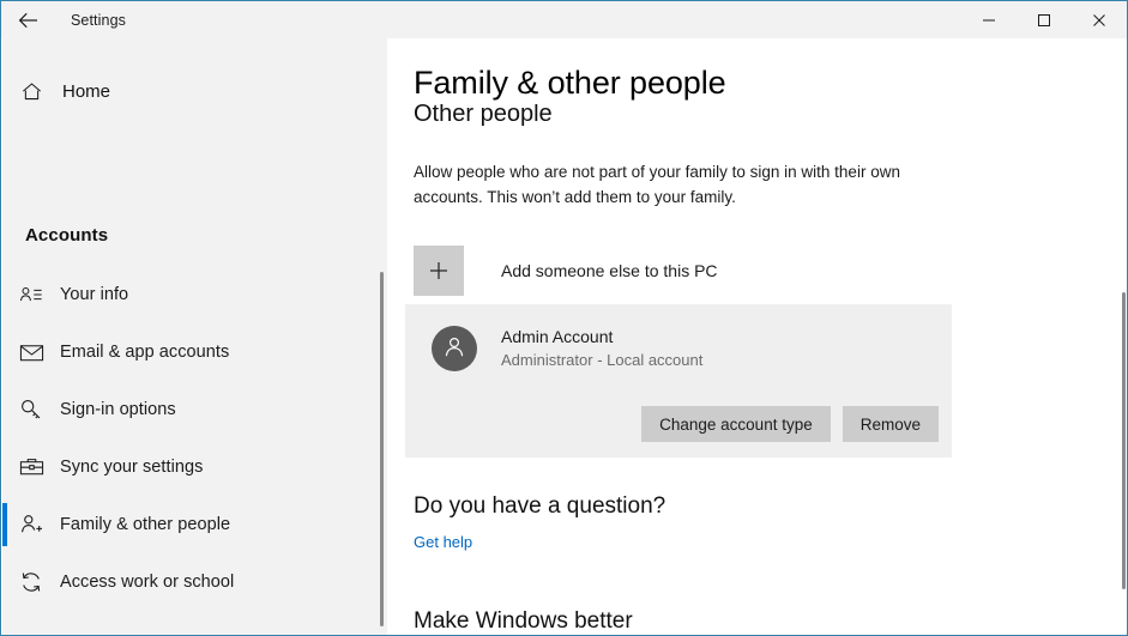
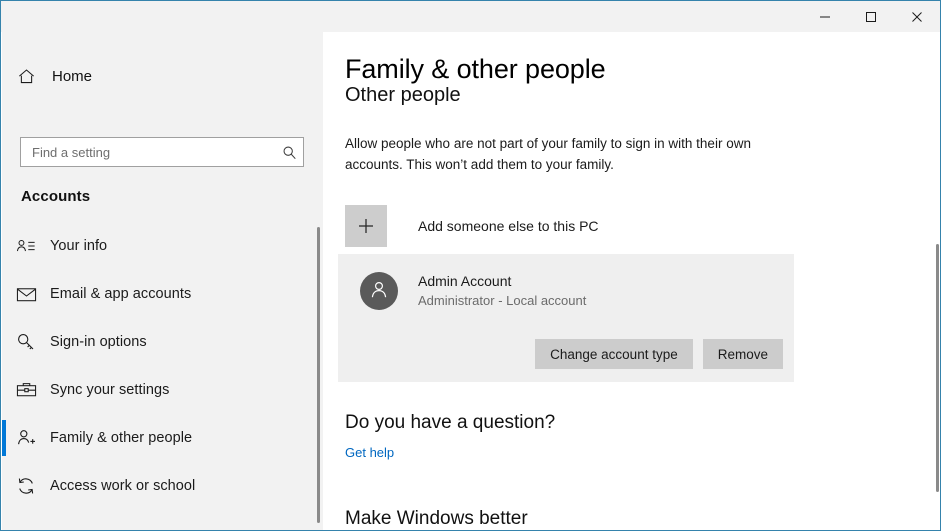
- Settings
  Home
+ Find a setting
  Accounts
  Your info
  Email & app accounts
  Sign-in options
  Sync your settings
  Family & other people
  Access work or school
  Other people
  Family & other people
  Allow people who are not part of your family to sign in with their own accounts. This won’t add them to your family.
  Add someone else to this PC
  Admin Account
  Administrator - Local account
  Change account type
  Remove
  Do you have a question?
  Get help
  Make Windows better
